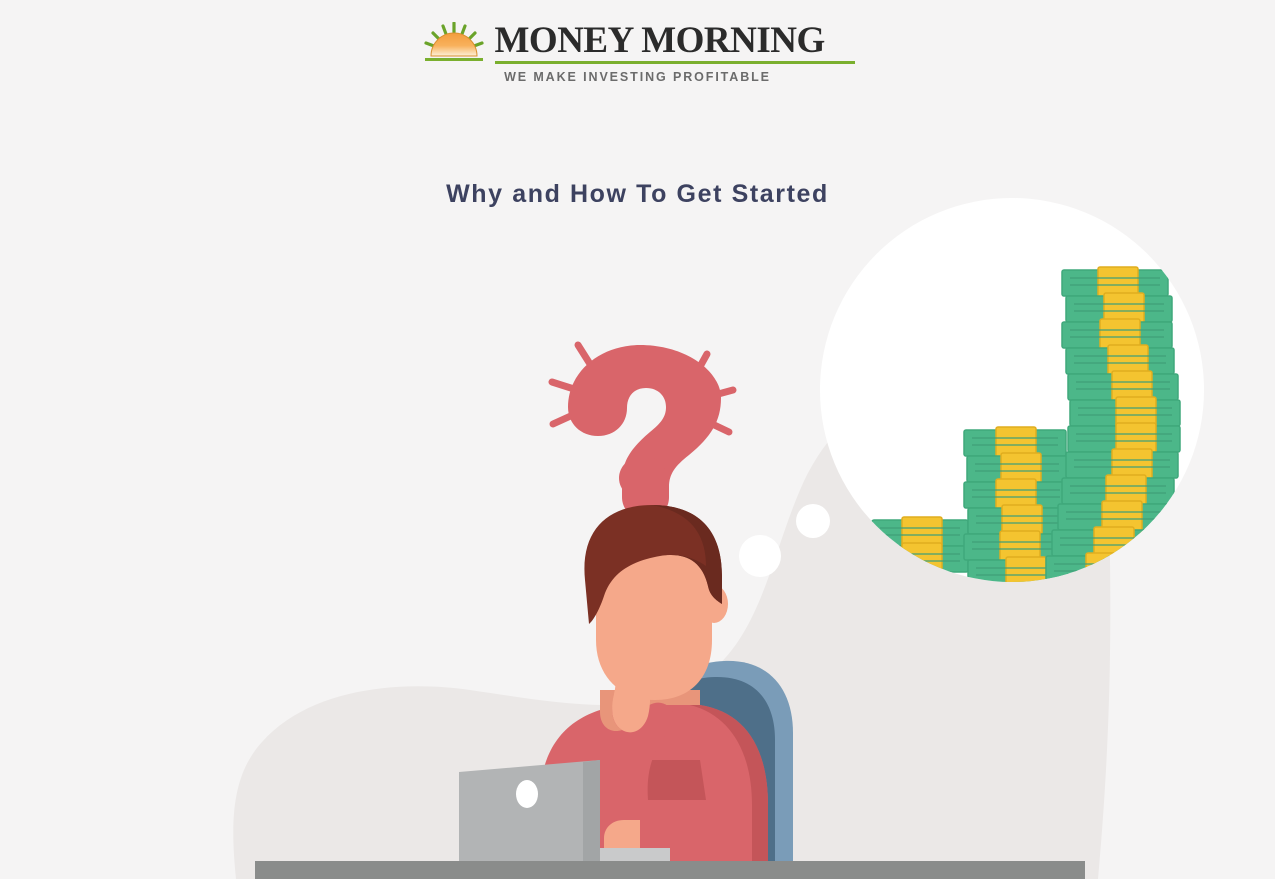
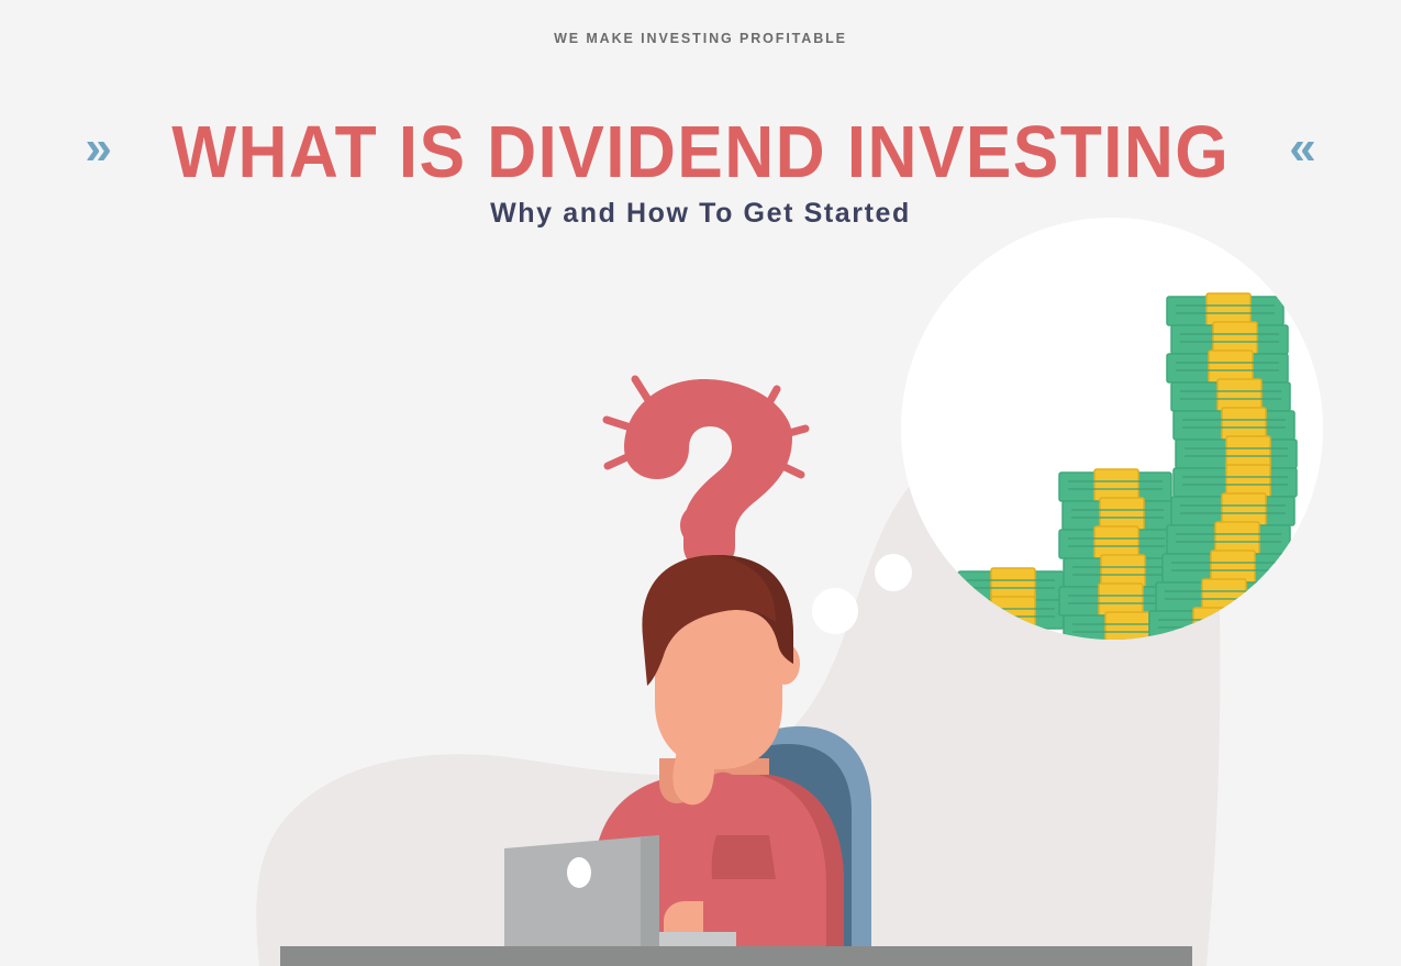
- MONEY MORNING
  WE MAKE INVESTING PROFITABLE
+ »
+ WHAT IS DIVIDEND INVESTING
+ «
  Why and How To Get Started
